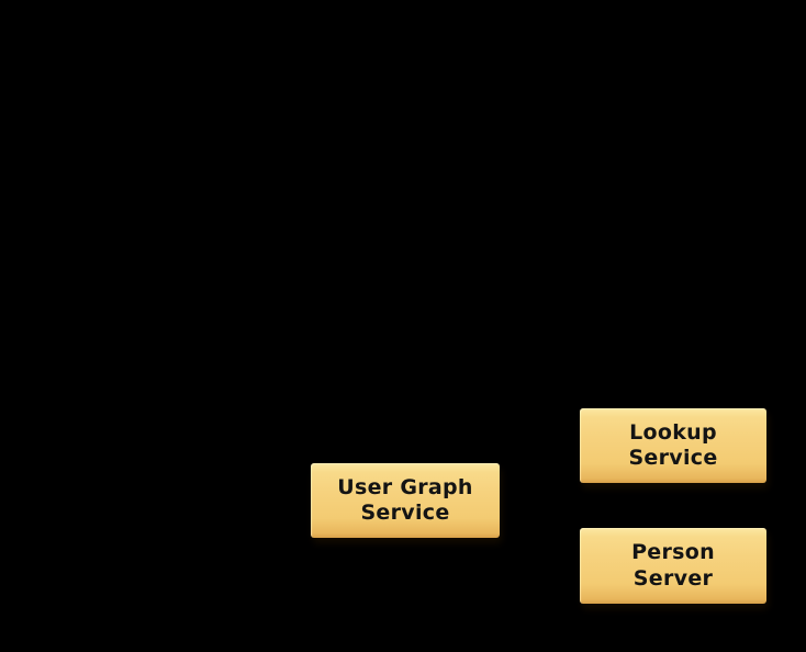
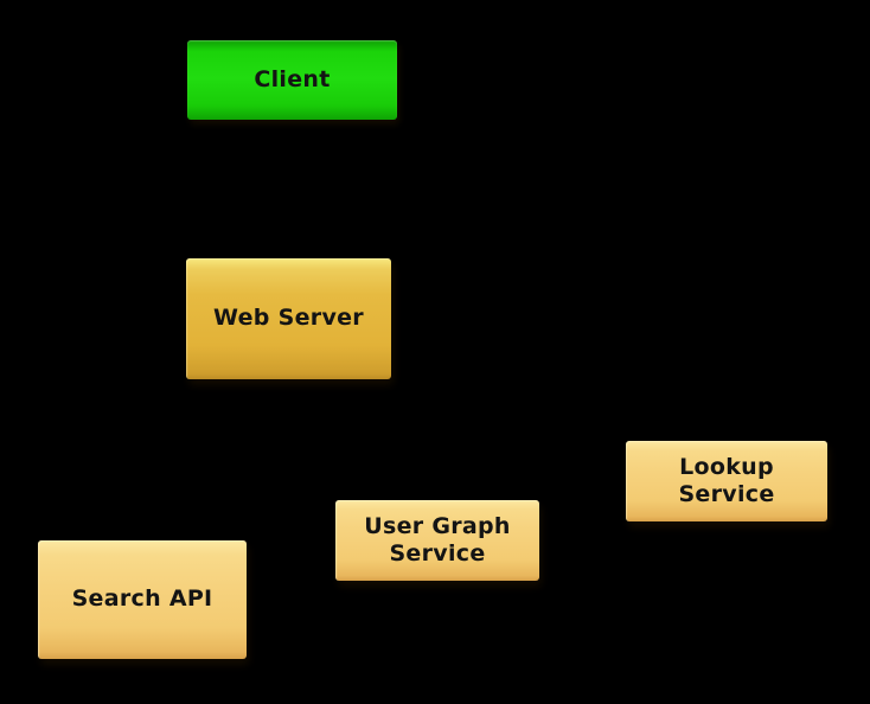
+ Client
+ Web Server
+ Search API
  User Graph
  Service
  Lookup
  Service
- Person
- Server
